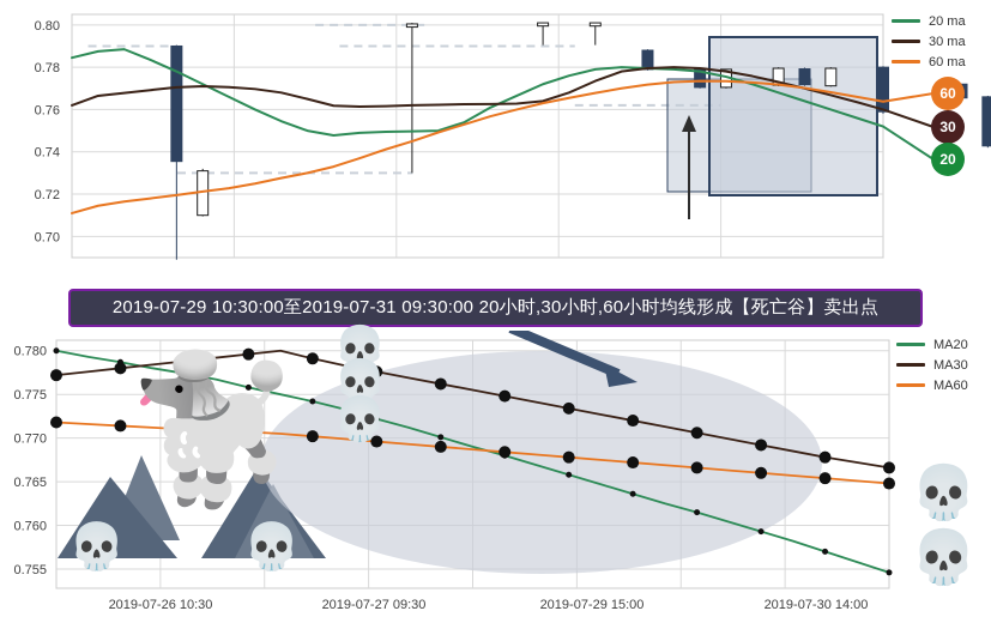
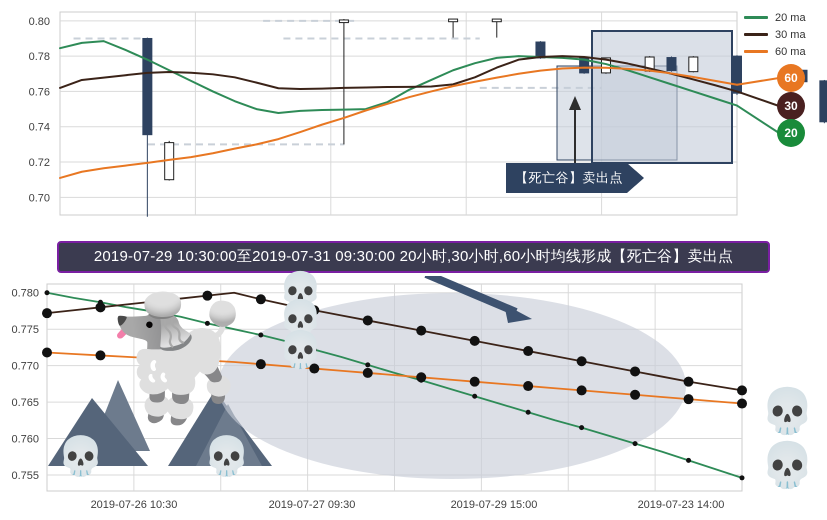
  0.80
  0.78
  0.76
  0.74
  0.72
  0.70
  20 ma
  30 ma
  60 ma
  60
  30
  20
+ 【死亡谷】卖出点
  2019-07-29 10:30:00至2019-07-31 09:30:00 20小时,30小时,60小时均线形成【死亡谷】卖出点
  0.780
  0.775
  0.770
  0.765
  0.760
  0.755
  2019-07-26 10:30
  2019-07-27 09:30
  2019-07-29 15:00
- 2019-07-30 14:00
+ 2019-07-23 14:00
- MA20
- MA30
- MA60
  🐩
  💀
  💀
  💀
  💀
  💀
  💀
  💀
